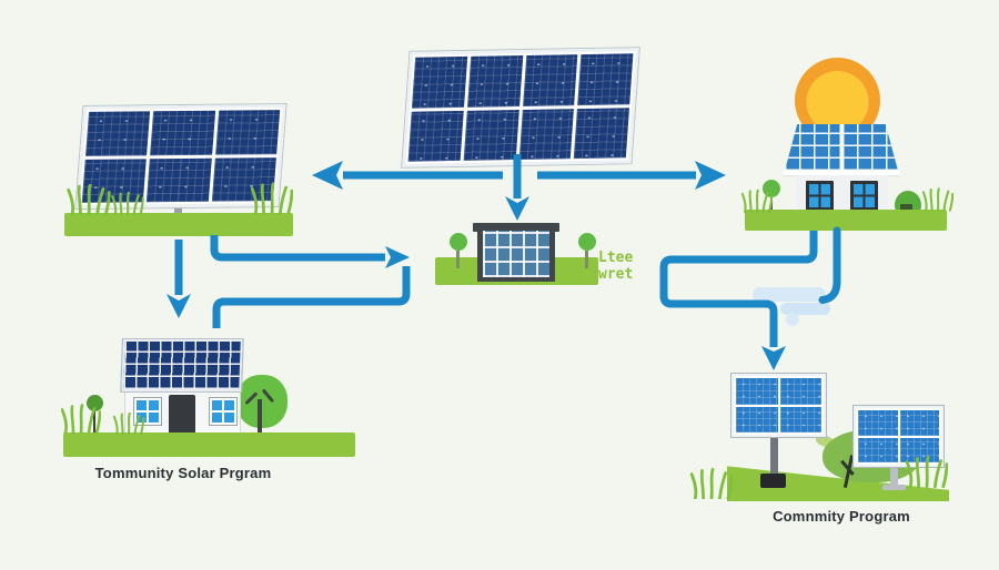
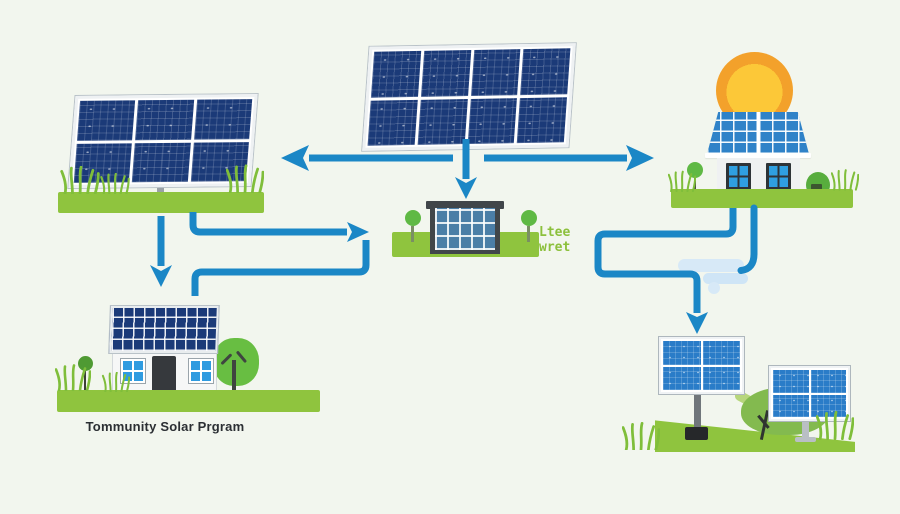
  Ltee
  wret
  Tommunity Solar Prgram
- Comnmity Program
